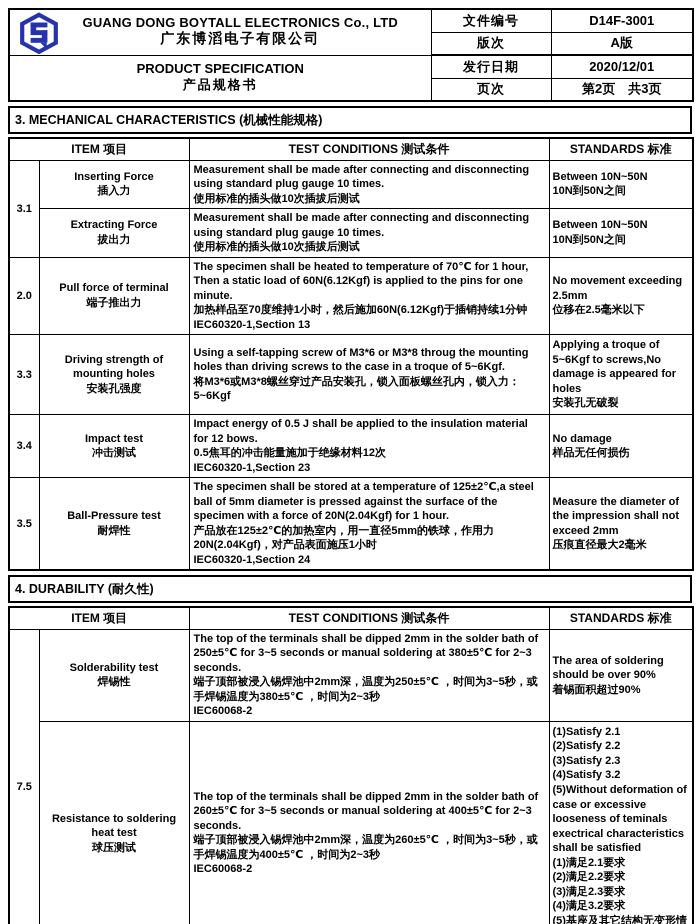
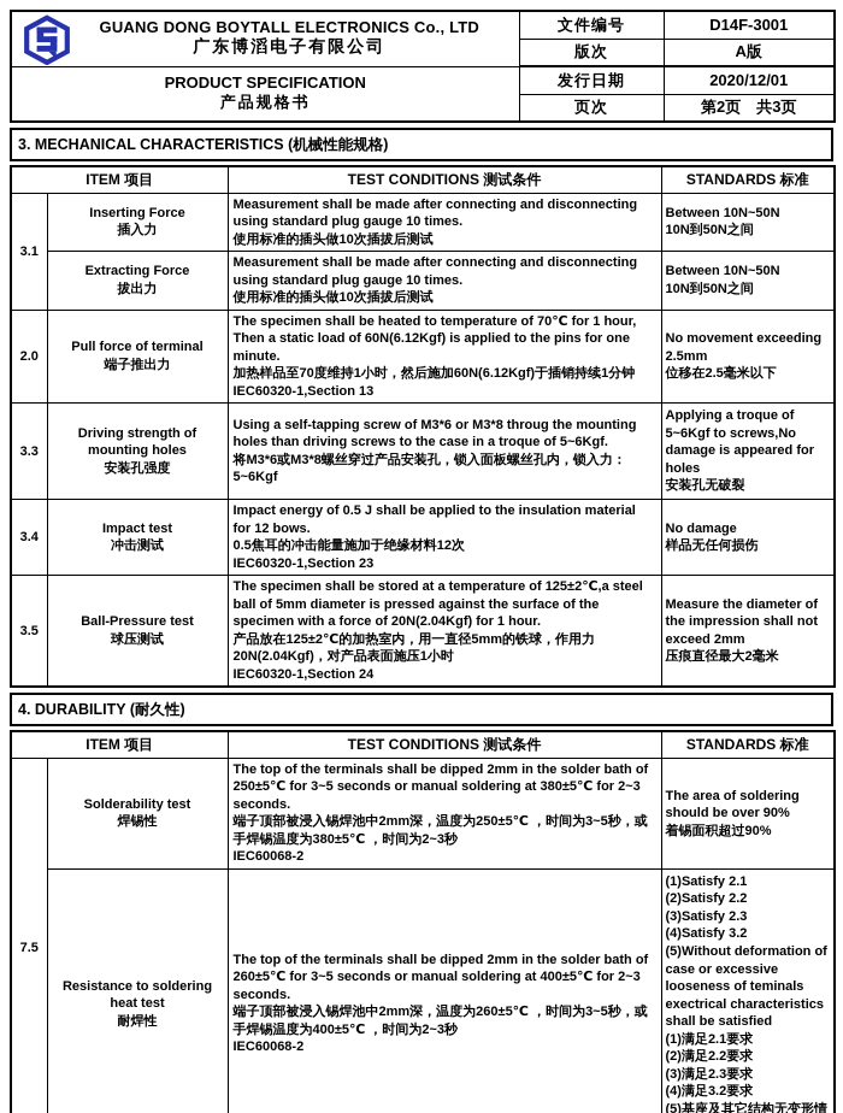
  GUANG DONG BOYTALL ELECTRONICS Co., LTD 广东博滔电子有限公司	文件编号	D14F-3001
  版次	A版
  PRODUCT SPECIFICATION 产品规格书	发行日期	2020/12/01
  页次	第2页 共3页
  3. MECHANICAL CHARACTERISTICS (机械性能规格)
  ITEM 项目	TEST CONDITIONS 测试条件	STANDARDS 标准
  3.1	Inserting Force插入力	Measurement shall be made after connecting and disconnecting using standard plug gauge 10 times.使用标准的插头做10次插拔后测试	Between 10N~50N10N到50N之间
  Extracting Force拔出力	Measurement shall be made after connecting and disconnecting using standard plug gauge 10 times.使用标准的插头做10次插拔后测试	Between 10N~50N10N到50N之间
  2.0	Pull force of terminal端子推出力	The specimen shall be heated to temperature of 70℃ for 1 hour,Then a static load of 60N(6.12Kgf) is applied to the pins for one minute.加热样品至70度维持1小时，然后施加60N(6.12Kgf)于插销持续1分钟IEC60320-1,Section 13	No movement exceeding 2.5mm位移在2.5毫米以下
  3.3	Driving strength of mounting holes安装孔强度	Using a self-tapping screw of M3*6 or M3*8 throug the mounting holes than driving screws to the case in a troque of 5~6Kgf.将M3*6或M3*8螺丝穿过产品安装孔，锁入面板螺丝孔内，锁入力：5~6Kgf	Applying a troque of 5~6Kgf to screws,No damage is appeared for holes安装孔无破裂
  3.4	Impact test冲击测试	Impact energy of 0.5 J shall be applied to the insulation material for 12 bows.0.5焦耳的冲击能量施加于绝缘材料12次IEC60320-1,Section 23	No damage样品无任何损伤
- 3.5	Ball-Pressure test耐焊性	The specimen shall be stored at a temperature of 125±2℃,a steel ball of 5mm diameter is pressed against the surface of the specimen with a force of 20N(2.04Kgf) for 1 hour.产品放在125±2℃的加热室内，用一直径5mm的铁球，作用力20N(2.04Kgf)，对产品表面施压1小时IEC60320-1,Section 24	Measure the diameter of the impression shall not exceed 2mm压痕直径最大2毫米
+ 3.5	Ball-Pressure test球压测试	The specimen shall be stored at a temperature of 125±2℃,a steel ball of 5mm diameter is pressed against the surface of the specimen with a force of 20N(2.04Kgf) for 1 hour.产品放在125±2℃的加热室内，用一直径5mm的铁球，作用力20N(2.04Kgf)，对产品表面施压1小时IEC60320-1,Section 24	Measure the diameter of the impression shall not exceed 2mm压痕直径最大2毫米
  4. DURABILITY (耐久性)
  ITEM 项目	TEST CONDITIONS 测试条件	STANDARDS 标准
  7.5	Solderability test焊锡性	The top of the terminals shall be dipped 2mm in the solder bath of 250±5℃ for 3~5 seconds or manual soldering at 380±5℃ for 2~3 seconds.端子顶部被浸入锡焊池中2mm深，温度为250±5℃ ，时间为3~5秒，或手焊锡温度为380±5℃ ，时间为2~3秒IEC60068-2	The area of soldering should be over 90%着锡面积超过90%
- Resistance to soldering heat test球压测试	The top of the terminals shall be dipped 2mm in the solder bath of 260±5℃ for 3~5 seconds or manual soldering at 400±5℃ for 2~3 seconds.端子顶部被浸入锡焊池中2mm深，温度为260±5℃ ，时间为3~5秒，或手焊锡温度为400±5℃ ，时间为2~3秒IEC60068-2	(1)Satisfy 2.1(2)Satisfy 2.2(3)Satisfy 2.3(4)Satisfy 3.2(5)Without deformation of case or excessive looseness of teminals exectrical characteristics shall be satisfied(1)满足2.1要求(2)满足2.2要求(3)满足2.3要求(4)满足3.2要求(5)基座及其它结构无变形情
+ Resistance to soldering heat test耐焊性	The top of the terminals shall be dipped 2mm in the solder bath of 260±5℃ for 3~5 seconds or manual soldering at 400±5℃ for 2~3 seconds.端子顶部被浸入锡焊池中2mm深，温度为260±5℃ ，时间为3~5秒，或手焊锡温度为400±5℃ ，时间为2~3秒IEC60068-2	(1)Satisfy 2.1(2)Satisfy 2.2(3)Satisfy 2.3(4)Satisfy 3.2(5)Without deformation of case or excessive looseness of teminals exectrical characteristics shall be satisfied(1)满足2.1要求(2)满足2.2要求(3)满足2.3要求(4)满足3.2要求(5)基座及其它结构无变形情
